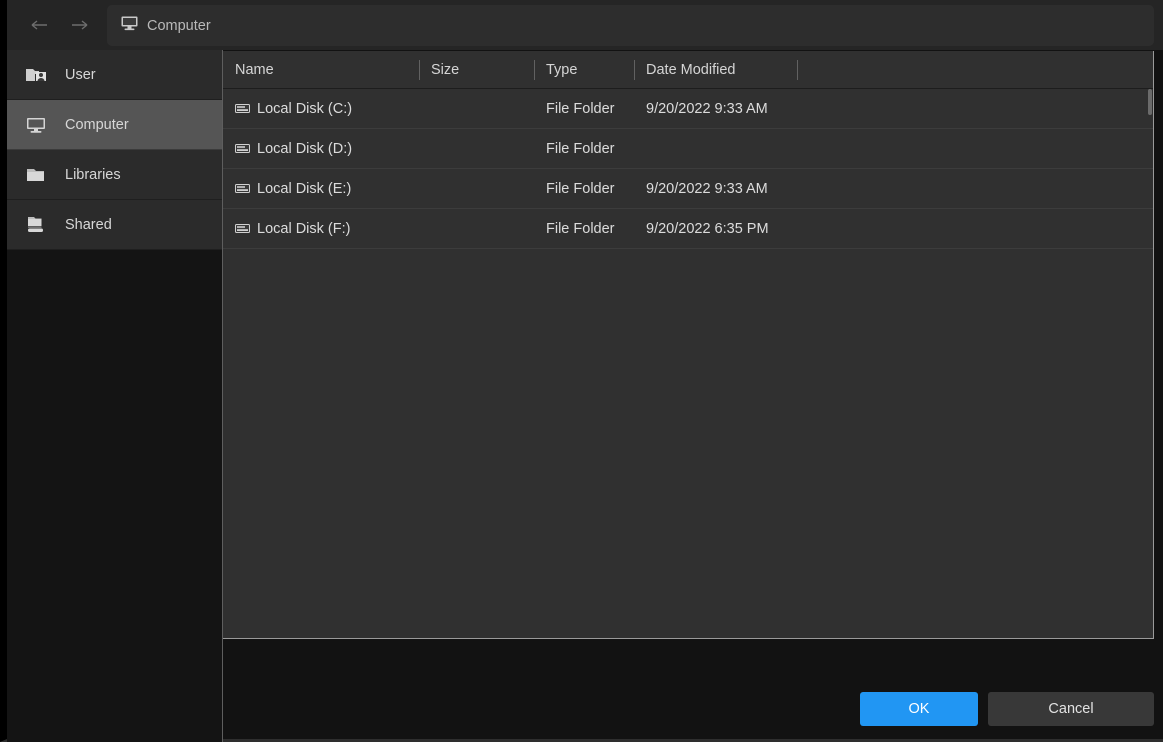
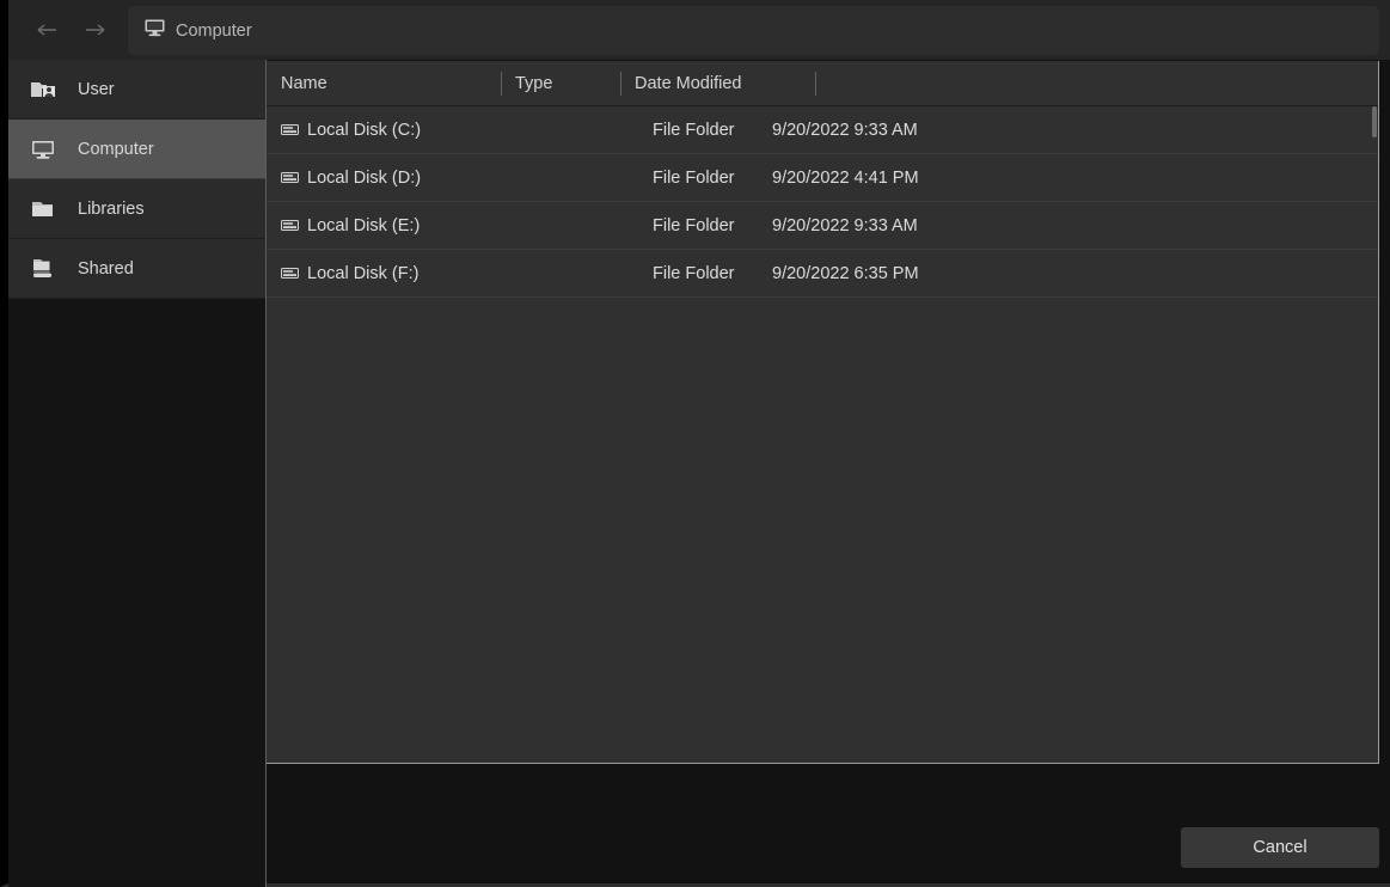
  Computer
  User
  Computer
  Libraries
  Shared
  Name
- Size
  Type
  Date Modified
  Local Disk (C:)
  File Folder
  9/20/2022 9:33 AM
  Local Disk (D:)
  File Folder
+ 9/20/2022 4:41 PM
  Local Disk (E:)
  File Folder
  9/20/2022 9:33 AM
  Local Disk (F:)
  File Folder
  9/20/2022 6:35 PM
- OK
  Cancel
